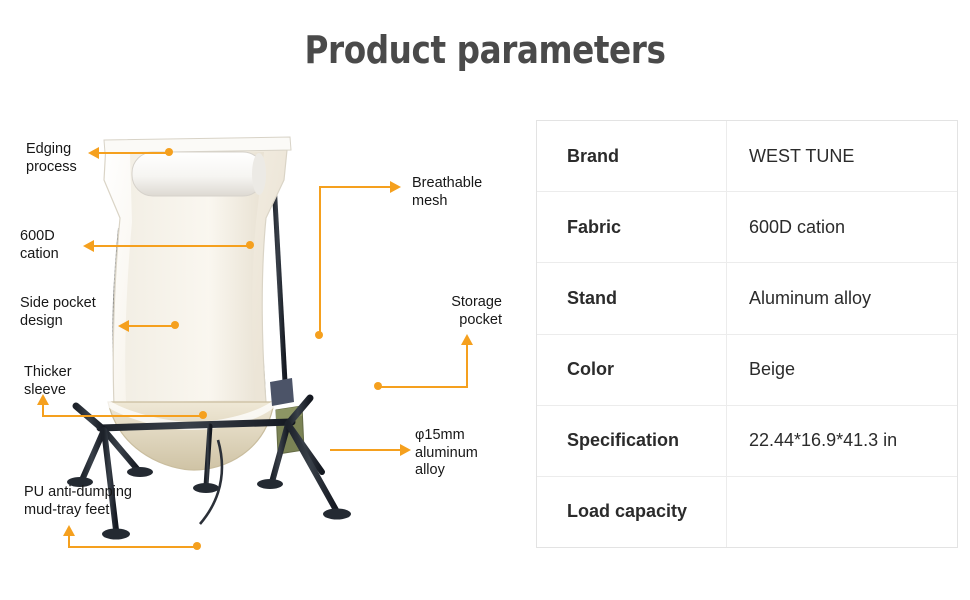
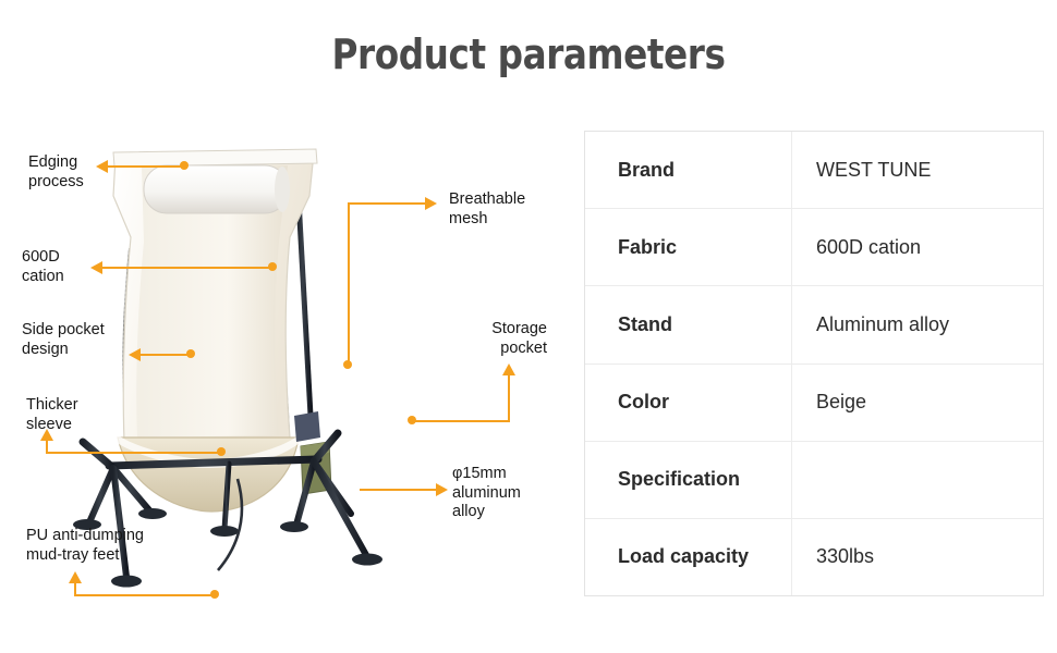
  Product parameters
  Edging
  process
  600D
  cation
  Side pocket
  design
  Thicker
  sleeve
  PU anti-dumping
  mud-tray feet
  Breathable
  mesh
  Storage
  pocket
  φ15mm
  aluminum
  alloy
  Brand
  WEST TUNE
  Fabric
  600D cation
  Stand
  Aluminum alloy
  Color
  Beige
  Specification
- 22.44*16.9*41.3 in
  Load capacity
+ 330lbs
